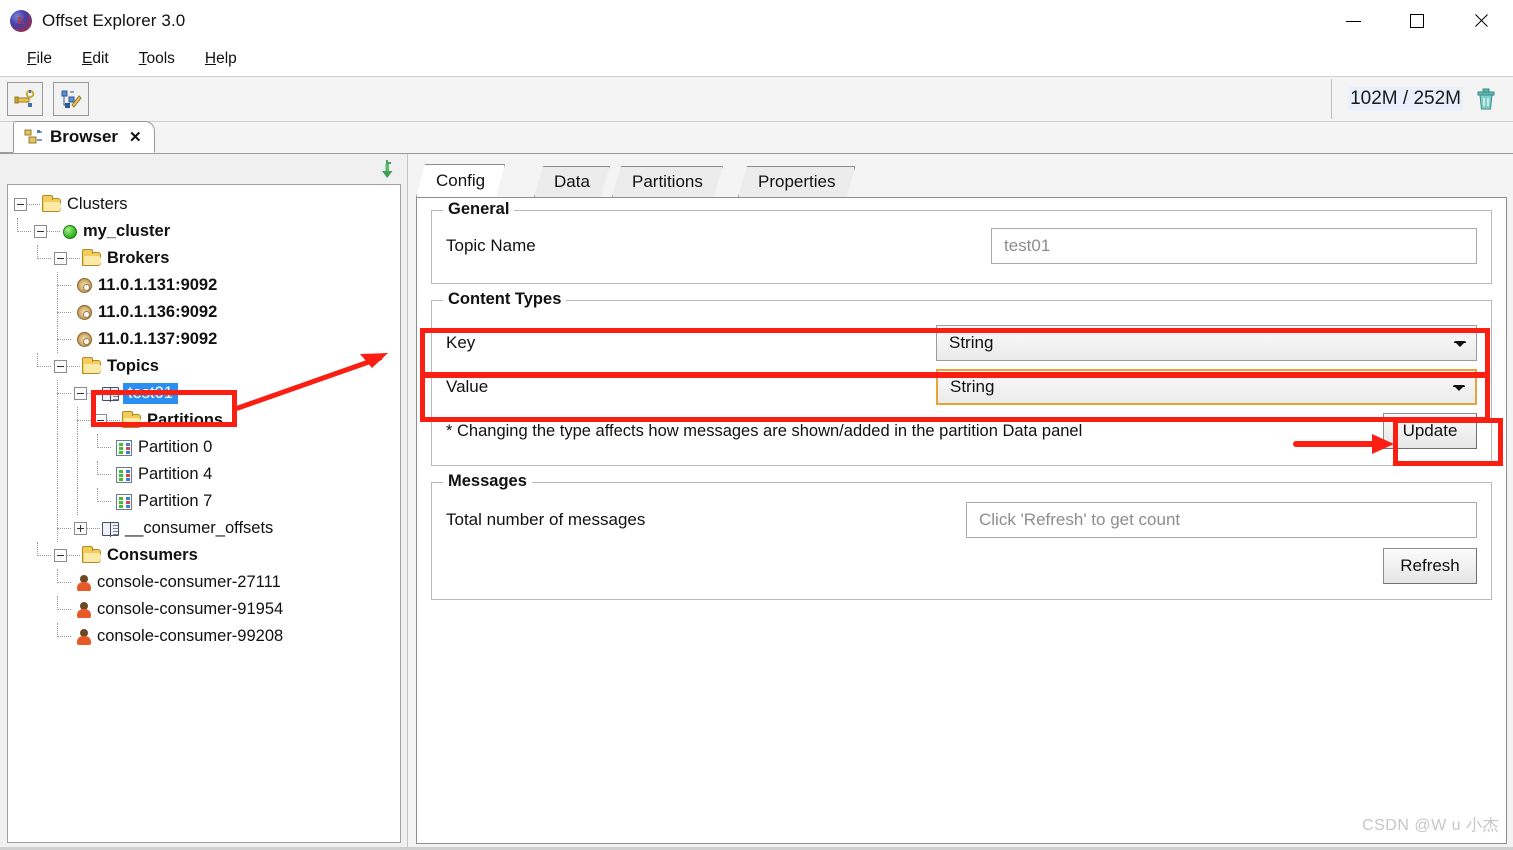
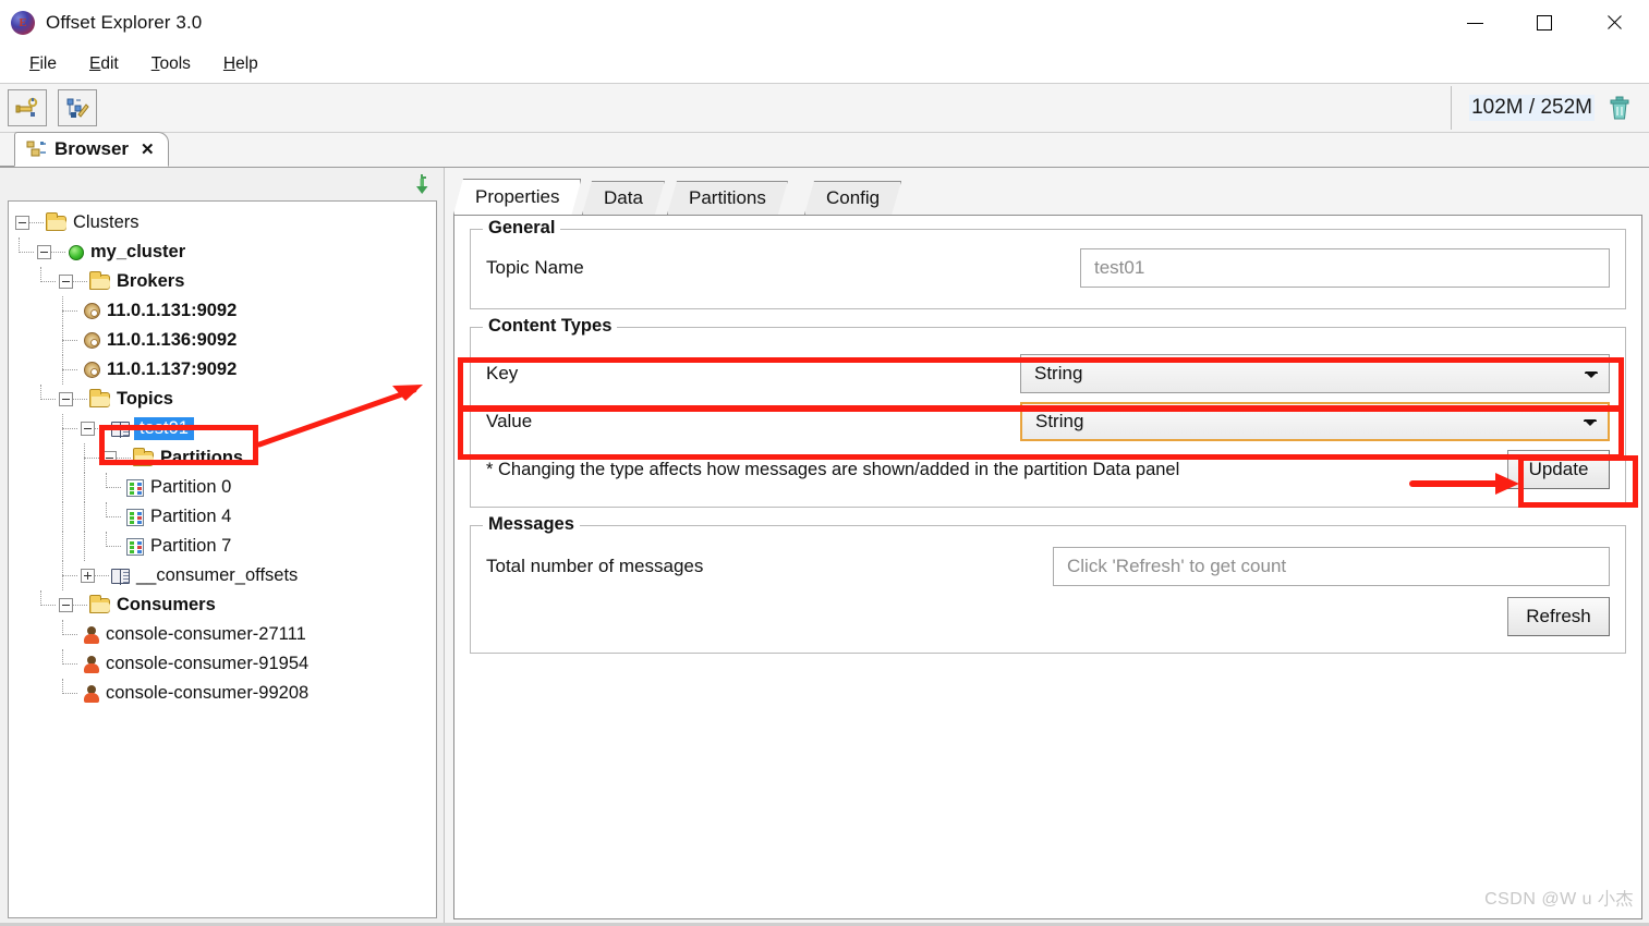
  Offset Explorer 3.0
  File
  Edit
  Tools
  Help
  102M / 252M
  Browser
  ✕
  Clusters
  my_cluster
  Brokers
  11.0.1.131:9092
  11.0.1.136:9092
  11.0.1.137:9092
  Topics
  test01
  Partitions
  Partition 0
  Partition 4
  Partition 7
  __consumer_offsets
  Consumers
  console-consumer-27111
  console-consumer-91954
  console-consumer-99208
- Config
+ Properties
  Data
  Partitions
- Properties
+ Config
  General
  Topic Name
  test01
  Content Types
  Key
  String
  Value
  String
  * Changing the type affects how messages are shown/added in the partition Data panel
  Update
  Messages
  Total number of messages
  Click 'Refresh' to get count
  Refresh
  CSDN @W u 小杰
